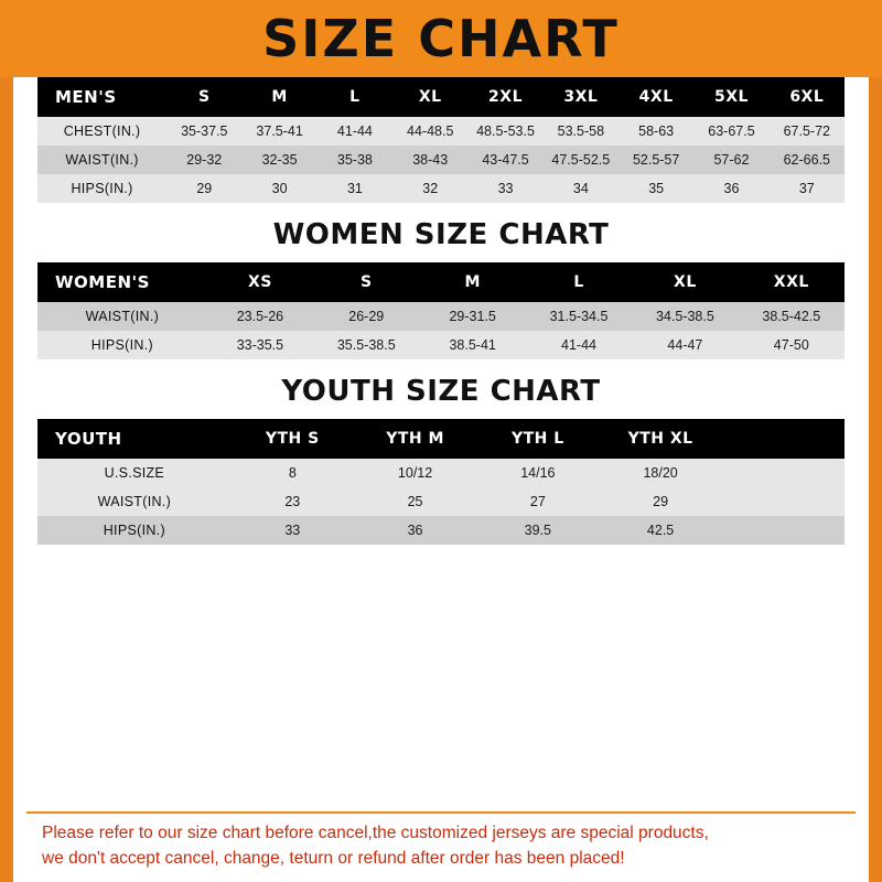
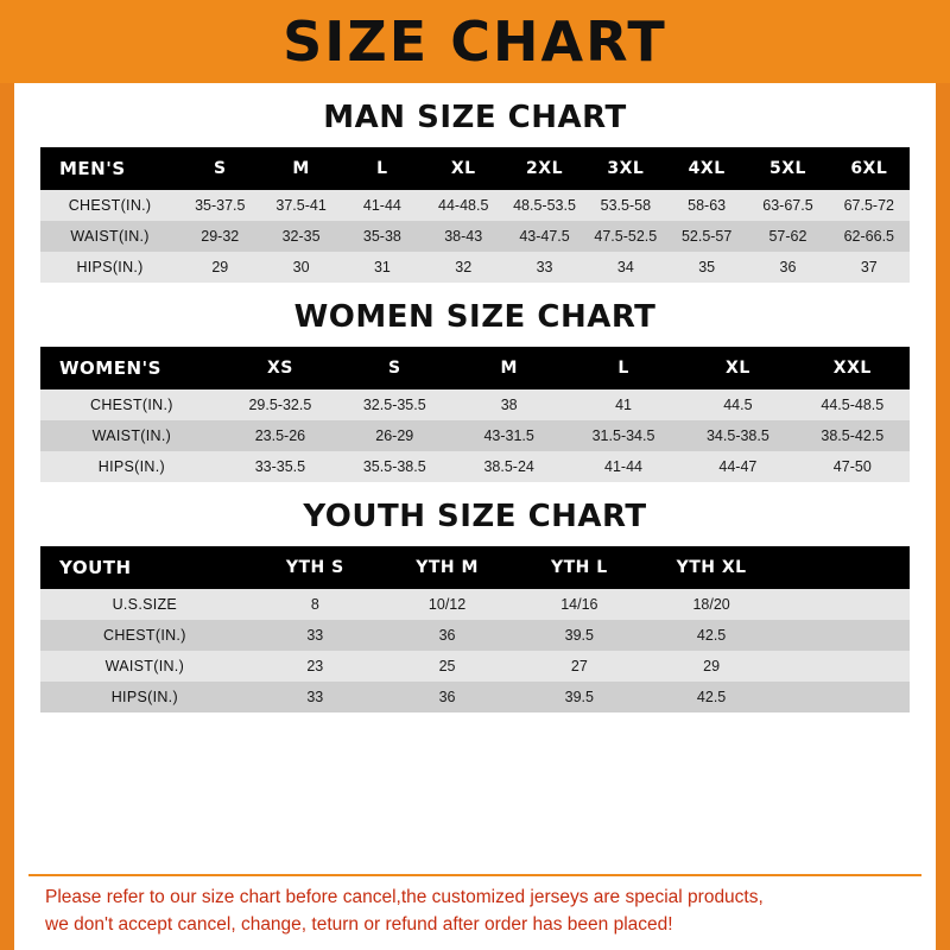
  SIZE CHART
+ MAN SIZE CHART
  MEN'S	S	M	L	XL	2XL	3XL	4XL	5XL	6XL
  CHEST(IN.)	35-37.5	37.5-41	41-44	44-48.5	48.5-53.5	53.5-58	58-63	63-67.5	67.5-72
  WAIST(IN.)	29-32	32-35	35-38	38-43	43-47.5	47.5-52.5	52.5-57	57-62	62-66.5
  HIPS(IN.)	29	30	31	32	33	34	35	36	37
  WOMEN SIZE CHART
  WOMEN'S	XS	S	M	L	XL	XXL
+ CHEST(IN.)	29.5-32.5	32.5-35.5	38	41	44.5	44.5-48.5
- WAIST(IN.)	23.5-26	26-29	29-31.5	31.5-34.5	34.5-38.5	38.5-42.5
+ WAIST(IN.)	23.5-26	26-29	43-31.5	31.5-34.5	34.5-38.5	38.5-42.5
- HIPS(IN.)	33-35.5	35.5-38.5	38.5-41	41-44	44-47	47-50
+ HIPS(IN.)	33-35.5	35.5-38.5	38.5-24	41-44	44-47	47-50
  YOUTH SIZE CHART
  YOUTH	YTH S	YTH M	YTH L	YTH XL
  U.S.SIZE	8	10/12	14/16	18/20
+ CHEST(IN.)	33	36	39.5	42.5
  WAIST(IN.)	23	25	27	29
  HIPS(IN.)	33	36	39.5	42.5
  Please refer to our size chart before cancel,the customized jerseys are special products,
  we don't accept cancel, change, teturn or refund after order has been placed!
